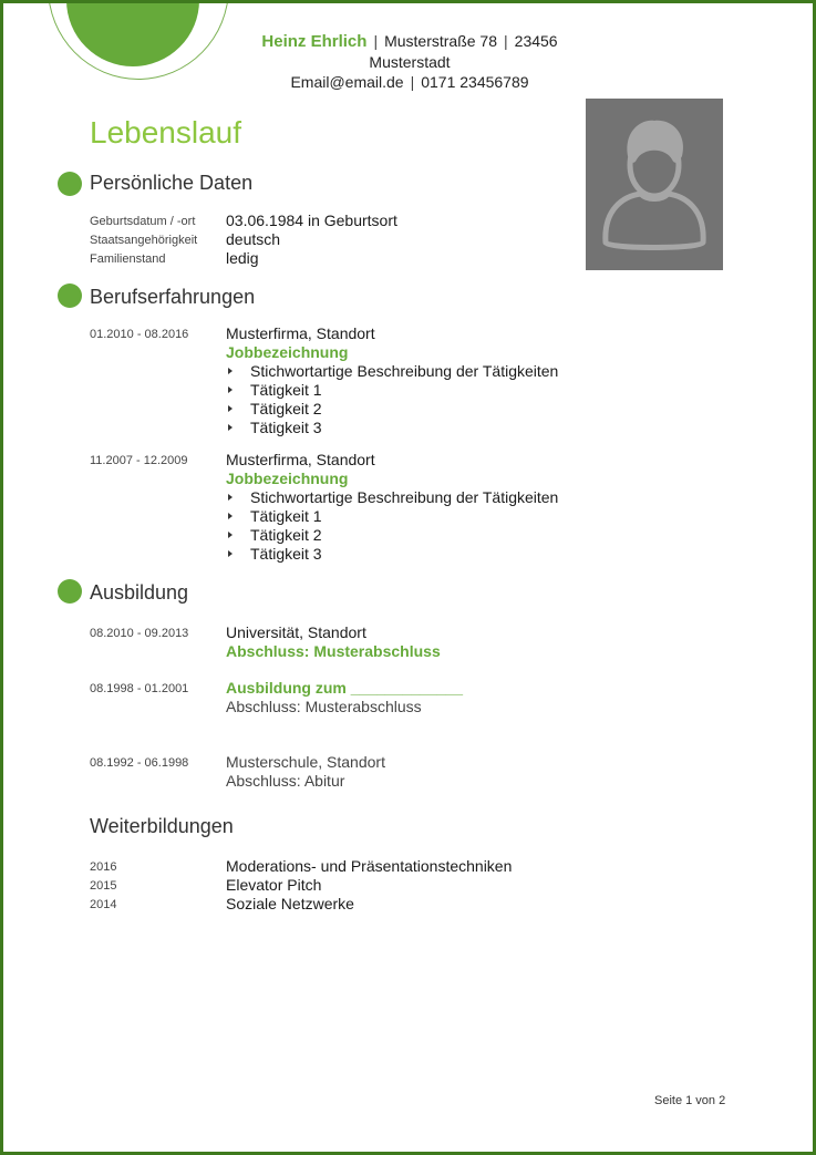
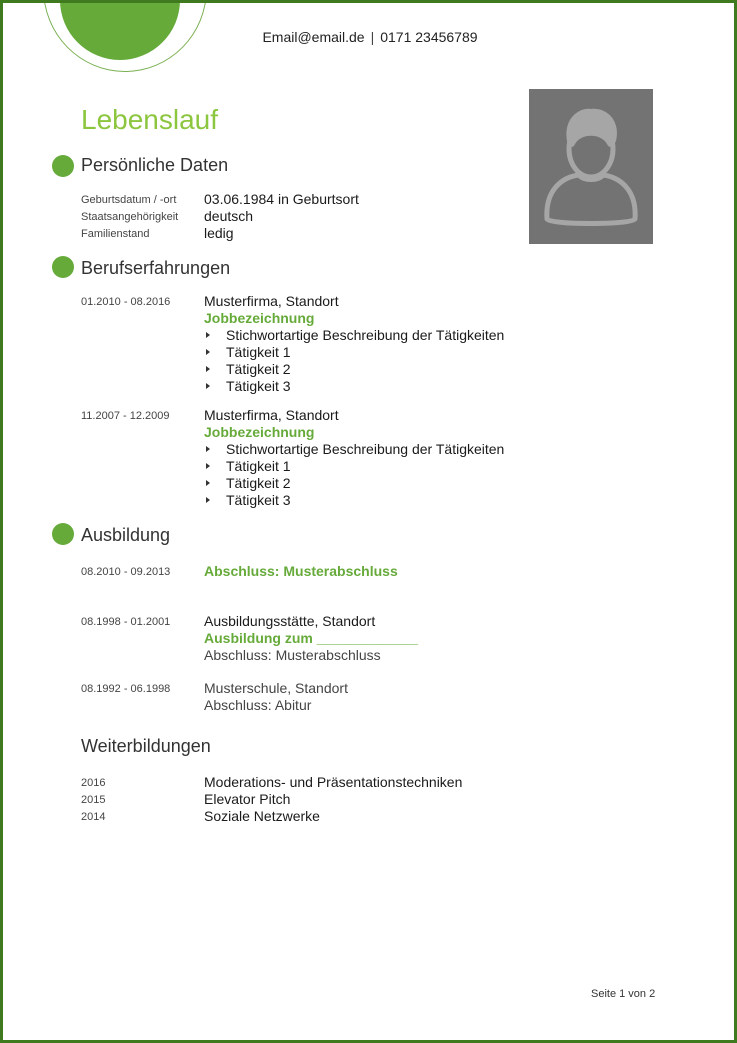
- Heinz Ehrlich | Musterstraße 78 | 23456 Musterstadt
  Email@email.de | 0171 23456789
  Lebenslauf
  Persönliche Daten
  Geburtsdatum / -ort
  03.06.1984 in Geburtsort
  Staatsangehörigkeit
  deutsch
  Familienstand
  ledig
  Berufserfahrungen
  01.2010 - 08.2016
  Musterfirma, Standort
  Jobbezeichnung
  Stichwortartige Beschreibung der Tätigkeiten
  Tätigkeit 1
  Tätigkeit 2
  Tätigkeit 3
  11.2007 - 12.2009
  Musterfirma, Standort
  Jobbezeichnung
  Stichwortartige Beschreibung der Tätigkeiten
  Tätigkeit 1
  Tätigkeit 2
  Tätigkeit 3
  Ausbildung
  08.2010 - 09.2013
- Universität, Standort
  Abschluss: Musterabschluss
  08.1998 - 01.2001
+ Ausbildungsstätte, Standort
  Ausbildung zum _____________
  Abschluss: Musterabschluss
  08.1992 - 06.1998
  Musterschule, Standort
  Abschluss: Abitur
  Weiterbildungen
  2016
  Moderations- und Präsentationstechniken
  2015
  Elevator Pitch
  2014
  Soziale Netzwerke
  Seite 1 von 2
